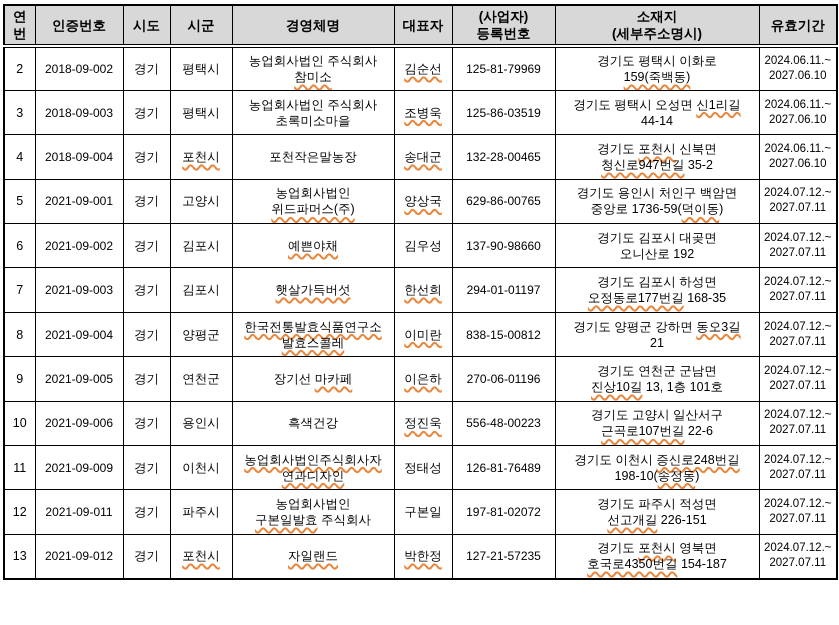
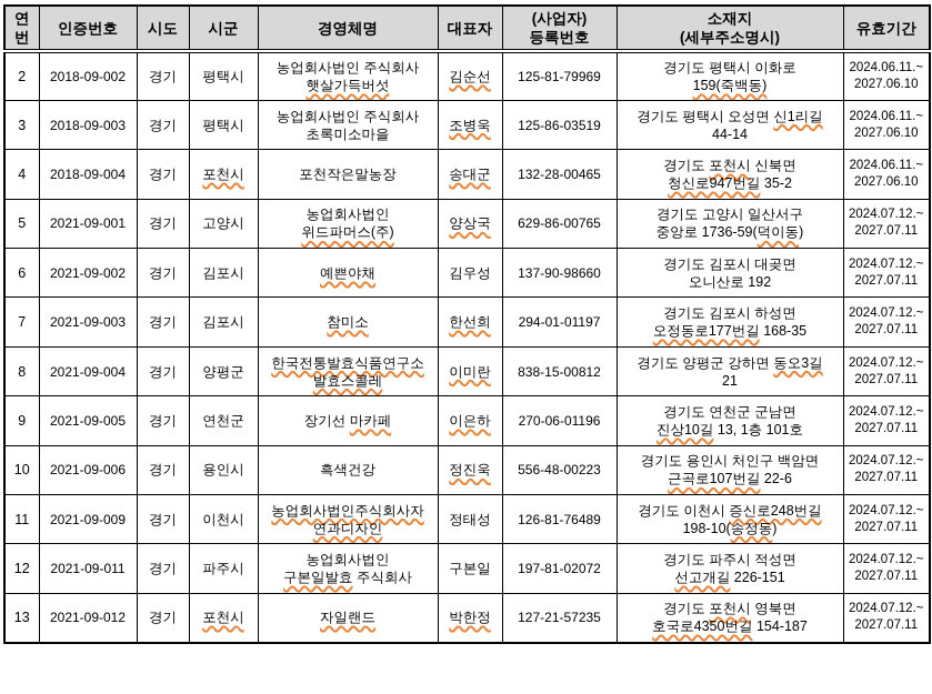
  연번	인증번호	시도	시군	경영체명	대표자	(사업자)등록번호	소재지(세부주소명시)	유효기간
- 2	2018-09-002	경기	평택시	농업회사법인 주식회사참미소	김순선	125-81-79969	경기도 평택시 이화로159(죽백동)	2024.06.11.~2027.06.10
+ 2	2018-09-002	경기	평택시	농업회사법인 주식회사햇살가득버섯	김순선	125-81-79969	경기도 평택시 이화로159(죽백동)	2024.06.11.~2027.06.10
  3	2018-09-003	경기	평택시	농업회사법인 주식회사초록미소마을	조병욱	125-86-03519	경기도 평택시 오성면 신1리길44-14	2024.06.11.~2027.06.10
  4	2018-09-004	경기	포천시	포천작은말농장	송대군	132-28-00465	경기도 포천시 신북면청신로947번길 35-2	2024.06.11.~2027.06.10
- 5	2021-09-001	경기	고양시	농업회사법인위드파머스(주)	양상국	629-86-00765	경기도 용인시 처인구 백암면중앙로 1736-59(덕이동)	2024.07.12.~2027.07.11
+ 5	2021-09-001	경기	고양시	농업회사법인위드파머스(주)	양상국	629-86-00765	경기도 고양시 일산서구중앙로 1736-59(덕이동)	2024.07.12.~2027.07.11
  6	2021-09-002	경기	김포시	예쁜야채	김우성	137-90-98660	경기도 김포시 대곶면오니산로 192	2024.07.12.~2027.07.11
- 7	2021-09-003	경기	김포시	햇살가득버섯	한선희	294-01-01197	경기도 김포시 하성면오정동로177번길 168-35	2024.07.12.~2027.07.11
+ 7	2021-09-003	경기	김포시	참미소	한선희	294-01-01197	경기도 김포시 하성면오정동로177번길 168-35	2024.07.12.~2027.07.11
  8	2021-09-004	경기	양평군	한국전통발효식품연구소발효스콜레	이미란	838-15-00812	경기도 양평군 강하면 동오3길21	2024.07.12.~2027.07.11
  9	2021-09-005	경기	연천군	장기선 마카페	이은하	270-06-01196	경기도 연천군 군남면진상10길 13, 1층 101호	2024.07.12.~2027.07.11
- 10	2021-09-006	경기	용인시	흑색건강	정진욱	556-48-00223	경기도 고양시 일산서구근곡로107번길 22-6	2024.07.12.~2027.07.11
+ 10	2021-09-006	경기	용인시	흑색건강	정진욱	556-48-00223	경기도 용인시 처인구 백암면근곡로107번길 22-6	2024.07.12.~2027.07.11
  11	2021-09-009	경기	이천시	농업회사법인주식회사자연과디자인	정태성	126-81-76489	경기도 이천시 증신로248번길198-10(송정동)	2024.07.12.~2027.07.11
  12	2021-09-011	경기	파주시	농업회사법인구본일발효 주식회사	구본일	197-81-02072	경기도 파주시 적성면선고개길 226-151	2024.07.12.~2027.07.11
  13	2021-09-012	경기	포천시	자일랜드	박한정	127-21-57235	경기도 포천시 영북면호국로4350번길 154-187	2024.07.12.~2027.07.11
